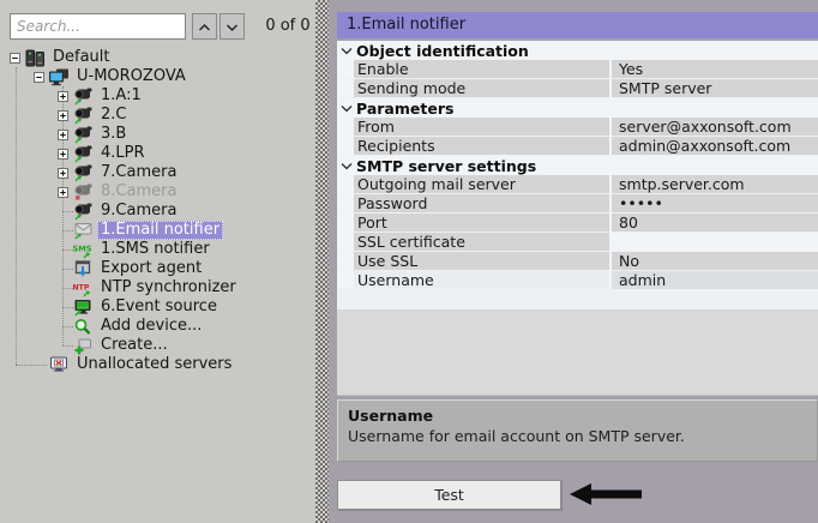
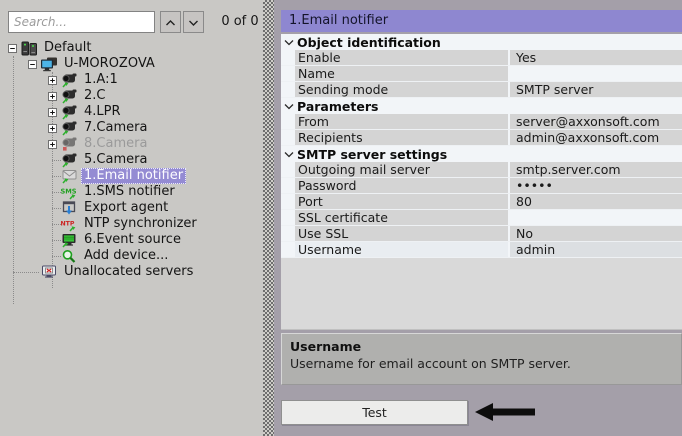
  Search...
  0 of 0
  Default
  U-MOROZOVA
  1.A:1
  2.C
- 3.B
  4.LPR
  7.Camera
  8.Camera
- 9.Camera
+ 5.Camera
  1.Email notifier
  SMS
  1.SMS notifier
  Export agent
  NTP synchronizer
  6.Event source
  Add device...
- Create...
  Unallocated servers
  1.Email notifier
  Object identification
  Enable
  Yes
+ Name
  Sending mode
  SMTP server
  Parameters
  From
  server@axxonsoft.com
  Recipients
  admin@axxonsoft.com
  SMTP server settings
  Outgoing mail server
  smtp.server.com
  Password
  •••••
  Port
  80
  SSL certificate
  Use SSL
  No
  Username
  admin
  Username
  Username for email account on SMTP server.
  Test
